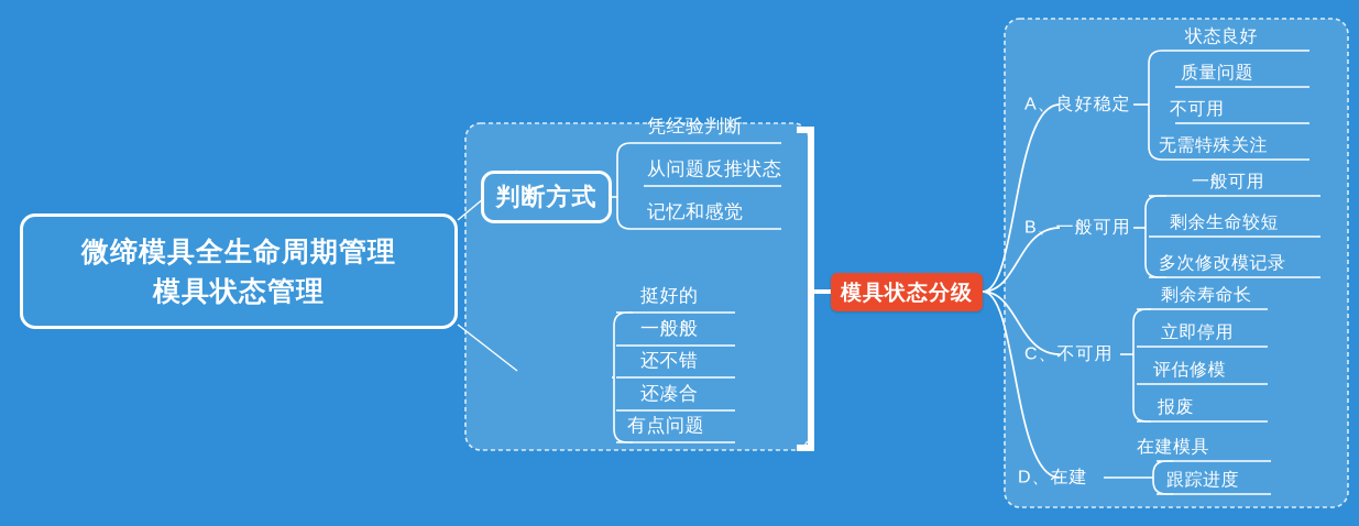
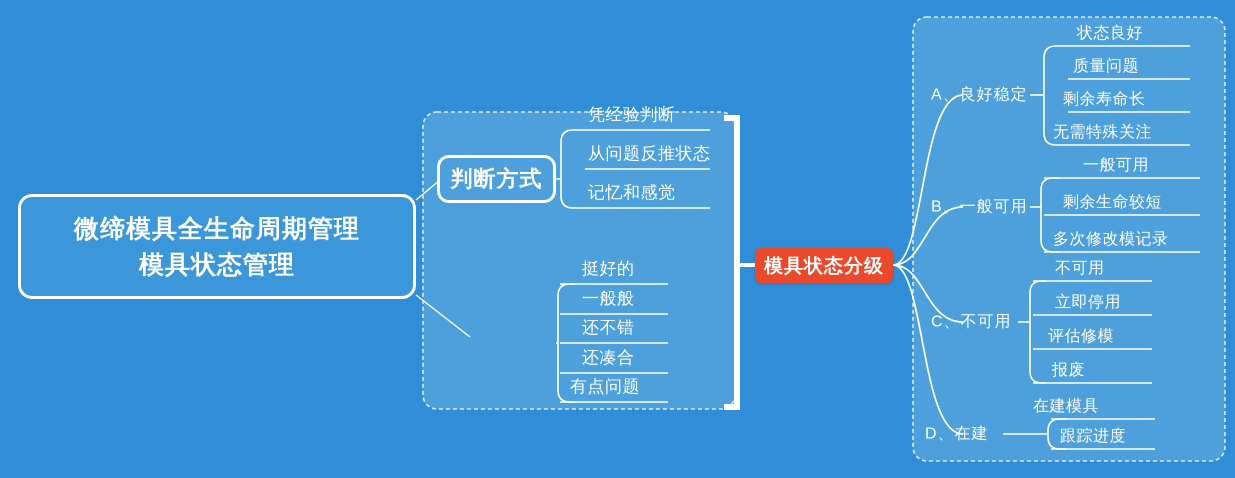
  微缔模具全生命周期管理
  模具状态管理
  判断方式
  凭经验判断
  从问题反推状态
  记忆和感觉
  挺好的
  一般般
  还不错
  还凑合
  有点问题
  模具状态分级
  A、良好稳定
  B、一般可用
  C、不可用
  D、在建
  状态良好
  质量问题
- 不可用
+ 剩余寿命长
  无需特殊关注
  一般可用
  剩余生命较短
  多次修改模记录
- 剩余寿命长
+ 不可用
  立即停用
  评估修模
  报废
  在建模具
  跟踪进度
